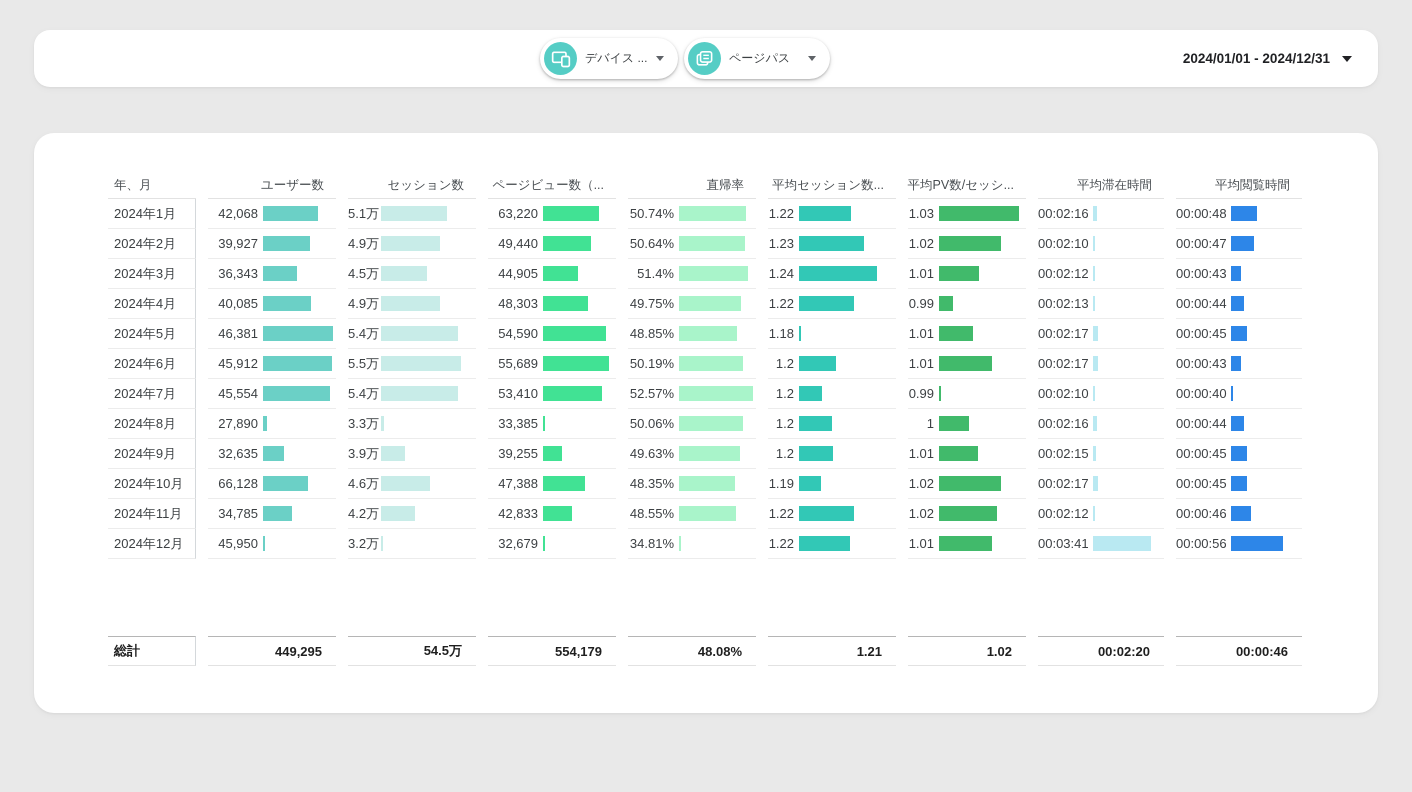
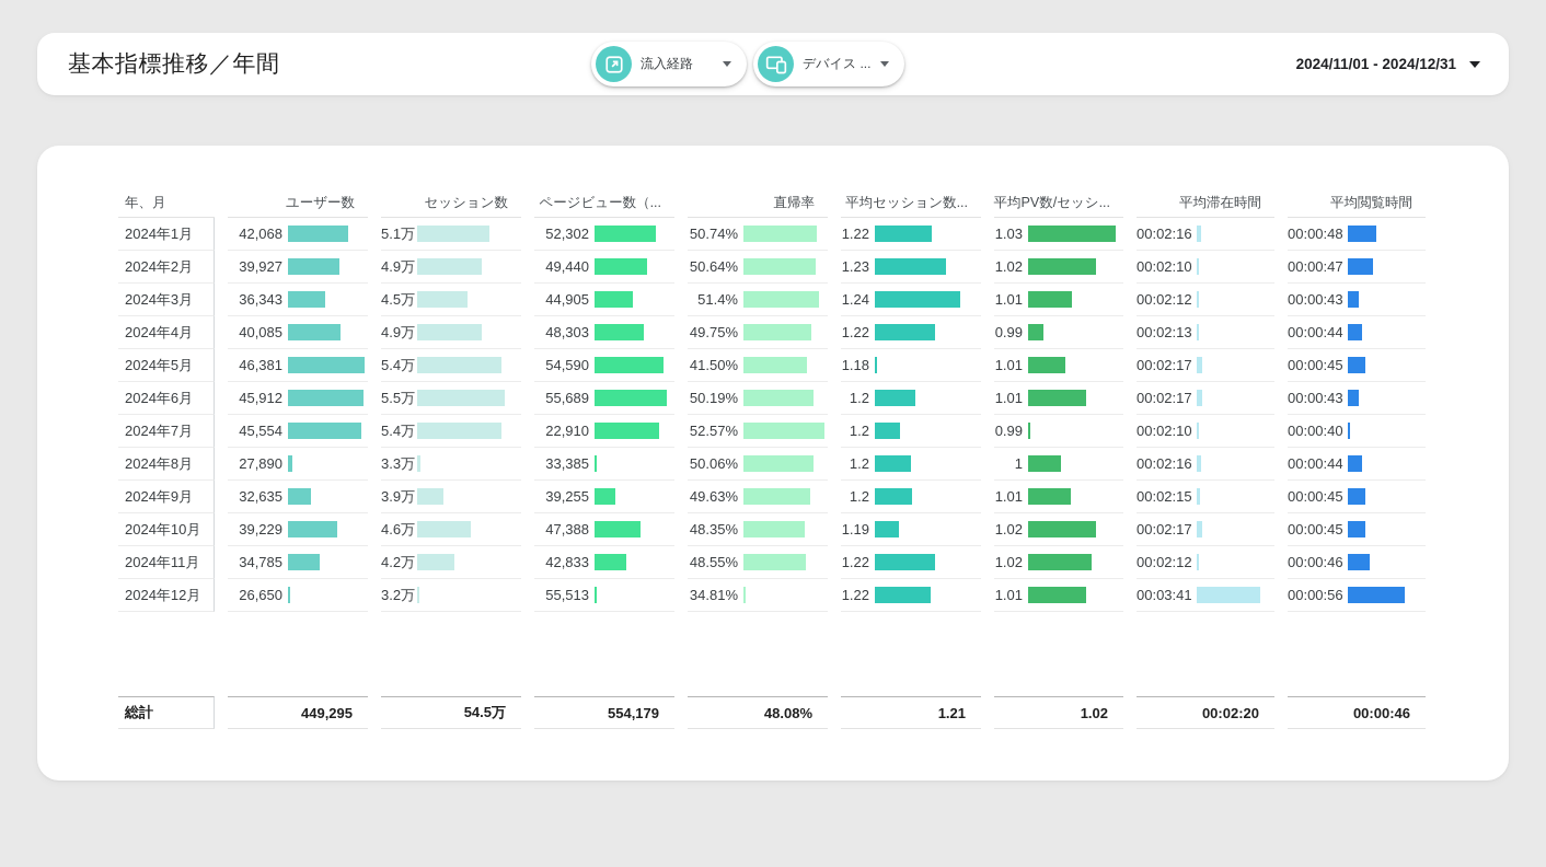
+ 基本指標推移／年間
+ 流入経路
  デバイス ...
- ページパス
- 2024/01/01 - 2024/12/31
+ 2024/11/01 - 2024/12/31
  年、月
  ユーザー数
  セッション数
  ページビュー数（...
  直帰率
  平均セッション数...
  平均PV数/セッシ...
  平均滞在時間
  平均閲覧時間
  2024年1月
  42,068
  5.1万
- 63,220
+ 52,302
  50.74%
  1.22
  1.03
  00:02:16
  00:00:48
  2024年2月
  39,927
  4.9万
  49,440
  50.64%
  1.23
  1.02
  00:02:10
  00:00:47
  2024年3月
  36,343
  4.5万
  44,905
  51.4%
  1.24
  1.01
  00:02:12
  00:00:43
  2024年4月
  40,085
  4.9万
  48,303
  49.75%
  1.22
  0.99
  00:02:13
  00:00:44
  2024年5月
  46,381
  5.4万
  54,590
- 48.85%
+ 41.50%
  1.18
  1.01
  00:02:17
  00:00:45
  2024年6月
  45,912
  5.5万
  55,689
  50.19%
  1.2
  1.01
  00:02:17
  00:00:43
  2024年7月
  45,554
  5.4万
- 53,410
+ 22,910
  52.57%
  1.2
  0.99
  00:02:10
  00:00:40
  2024年8月
  27,890
  3.3万
  33,385
  50.06%
  1.2
  1
  00:02:16
  00:00:44
  2024年9月
  32,635
  3.9万
  39,255
  49.63%
  1.2
  1.01
  00:02:15
  00:00:45
  2024年10月
- 66,128
+ 39,229
  4.6万
  47,388
  48.35%
  1.19
  1.02
  00:02:17
  00:00:45
  2024年11月
  34,785
  4.2万
  42,833
  48.55%
  1.22
  1.02
  00:02:12
  00:00:46
  2024年12月
- 45,950
+ 26,650
  3.2万
- 32,679
+ 55,513
  34.81%
  1.22
  1.01
  00:03:41
  00:00:56
  総計
  449,295
  54.5万
  554,179
  48.08%
  1.21
  1.02
  00:02:20
  00:00:46
